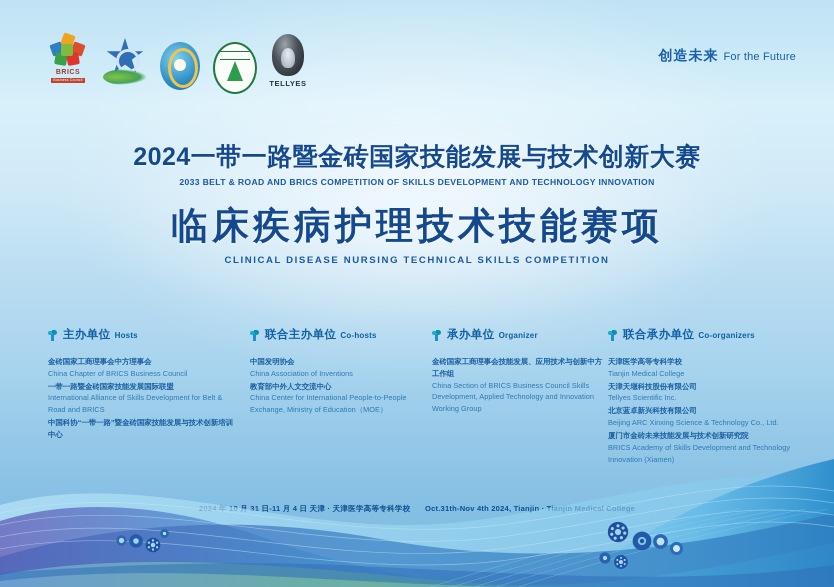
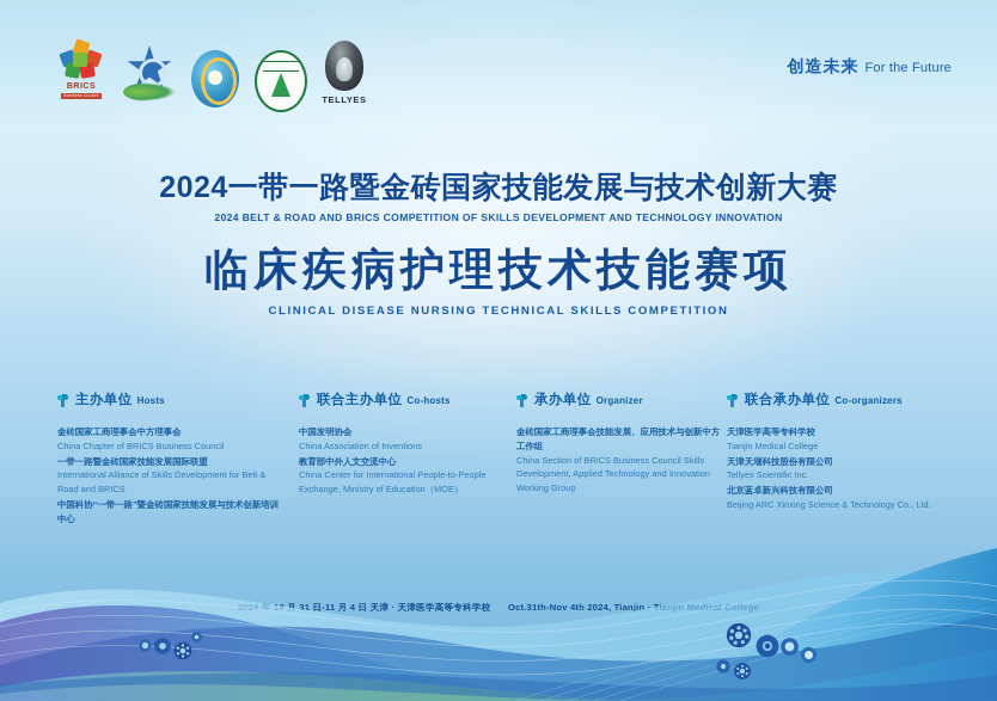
  TELLYES
  创造未来 For the Future
  2024一带一路暨金砖国家技能发展与技术创新大赛
- 2033 BELT & ROAD AND BRICS COMPETITION OF SKILLS DEVELOPMENT AND TECHNOLOGY INNOVATION
+ 2024 BELT & ROAD AND BRICS COMPETITION OF SKILLS DEVELOPMENT AND TECHNOLOGY INNOVATION
  临床疾病护理技术技能赛项
  CLINICAL DISEASE NURSING TECHNICAL SKILLS COMPETITION
  主办单位
  Hosts
  金砖国家工商理事会中方理事会
  China Chapter of BRICS Business Council
  一带一路暨金砖国家技能发展国际联盟
  International Alliance of Skills Development for Belt & Road and BRICS
  中国科协“一带一路”暨金砖国家技能发展与技术创新培训中心
  联合主办单位
  Co-hosts
  中国发明协会
  China Association of Inventions
  教育部中外人文交流中心
  China Center for International People-to-People Exchange, Ministry of Education（MOE）
  承办单位
  Organizer
  金砖国家工商理事会技能发展、应用技术与创新中方工作组
  China Section of BRICS Business Council Skills Development, Applied Technology and Innovation Working Group
  联合承办单位
  Co-organizers
  天津医学高等专科学校
  Tianjin Medical College
  天津天堰科技股份有限公司
  Tellyes Scientific Inc.
  北京蓝卓新兴科技有限公司
  Beijing ARC Xinxing Science & Technology Co., Ltd.
- 厦门市金砖未来技能发展与技术创新研究院
- BRICS Academy of Skills Development and Technology Innovation (Xiamen)
